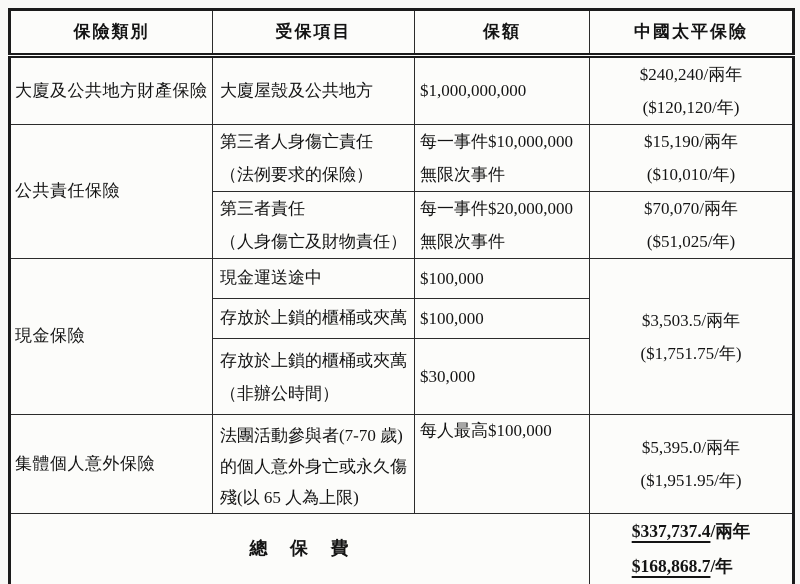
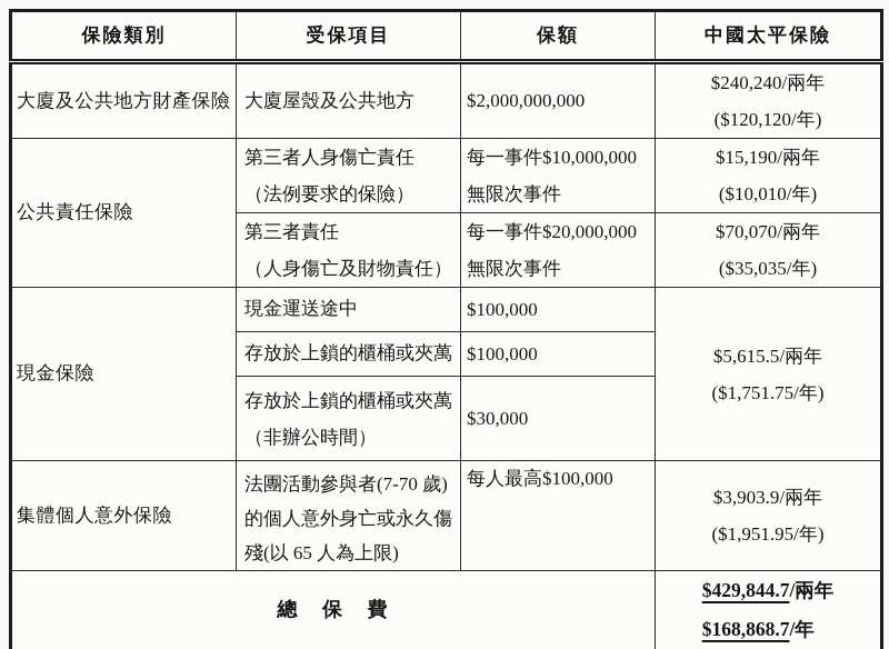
  保險類別	受保項目	保額	中國太平保險
- 大廈及公共地方財產保險	大廈屋殼及公共地方	$1,000,000,000	$240,240/兩年 ($120,120/年)
+ 大廈及公共地方財產保險	大廈屋殼及公共地方	$2,000,000,000	$240,240/兩年 ($120,120/年)
  公共責任保險	第三者人身傷亡責任 （法例要求的保險）	每一事件$10,000,000 無限次事件	$15,190/兩年 ($10,010/年)
- 第三者責任 （人身傷亡及財物責任）	每一事件$20,000,000 無限次事件	$70,070/兩年 ($51,025/年)
+ 第三者責任 （人身傷亡及財物責任）	每一事件$20,000,000 無限次事件	$70,070/兩年 ($35,035/年)
- 現金保險	現金運送途中	$100,000	$3,503.5/兩年 ($1,751.75/年)
+ 現金保險	現金運送途中	$100,000	$5,615.5/兩年 ($1,751.75/年)
  存放於上鎖的櫃桶或夾萬	$100,000
  存放於上鎖的櫃桶或夾萬 （非辦公時間）	$30,000
- 集體個人意外保險	法團活動參與者(7-70 歲) 的個人意外身亡或永久傷 殘(以 65 人為上限)	每人最高$100,000	$5,395.0/兩年 ($1,951.95/年)
+ 集體個人意外保險	法團活動參與者(7-70 歲) 的個人意外身亡或永久傷 殘(以 65 人為上限)	每人最高$100,000	$3,903.9/兩年 ($1,951.95/年)
- 總 保 費	$337,737.4/兩年 $168,868.7/年
+ 總 保 費	$429,844.7/兩年 $168,868.7/年
